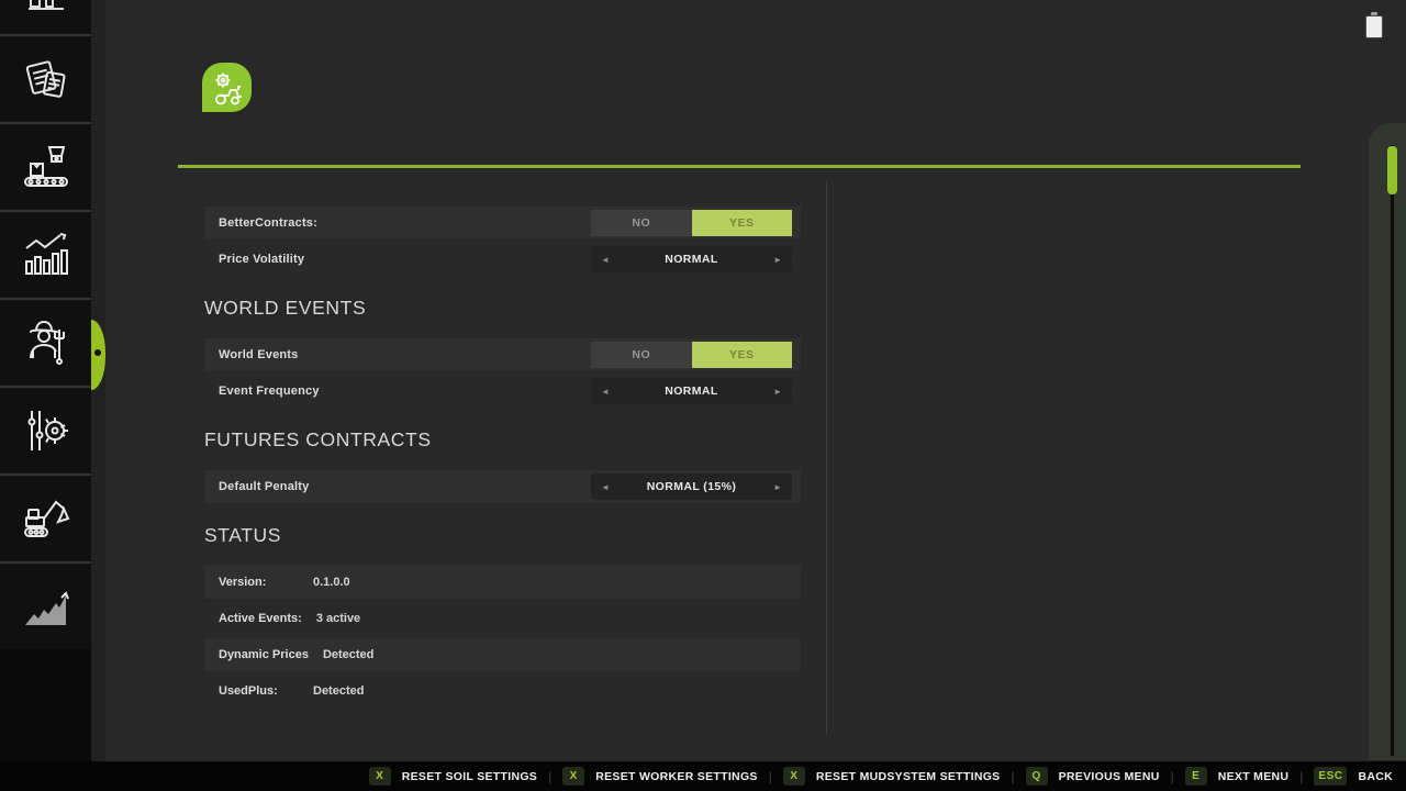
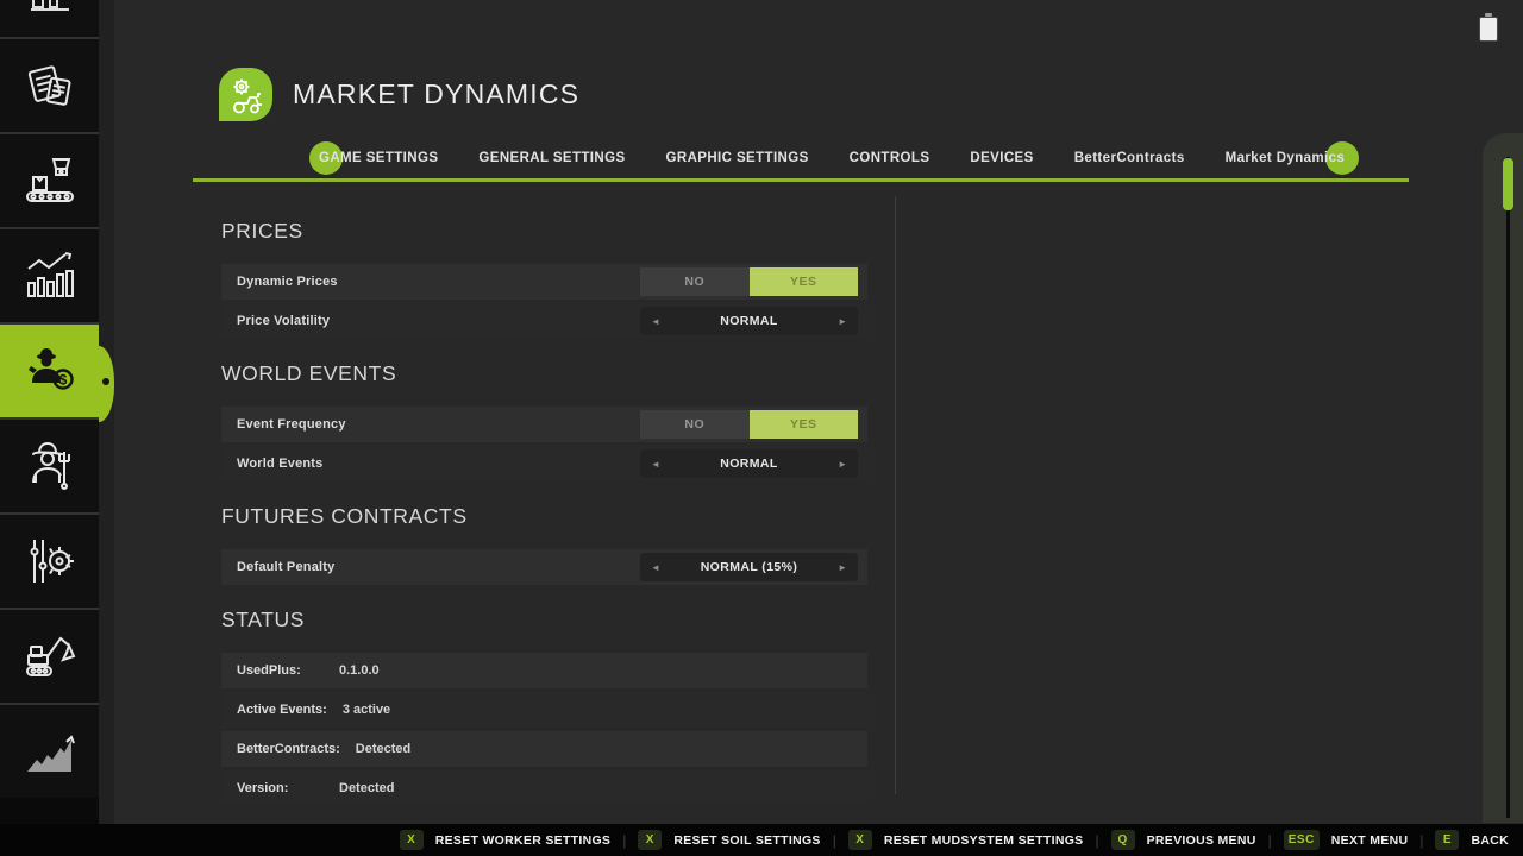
+ $
+ MARKET DYNAMICS
+ GAME SETTINGS
+ GENERAL SETTINGS
+ GRAPHIC SETTINGS
+ CONTROLS
+ DEVICES
+ BetterContracts
+ Market Dynamics
+ PRICES
- BetterContracts:
+ Dynamic Prices
  NO
  YES
  Price Volatility
  ◄
  NORMAL
  ►
  WORLD EVENTS
- World Events
+ Event Frequency
  NO
  YES
- Event Frequency
+ World Events
  ◄
  NORMAL
  ►
  FUTURES CONTRACTS
  Default Penalty
  ◄
  NORMAL (15%)
  ►
  STATUS
- Version:
+ UsedPlus:
  0.1.0.0
  Active Events:
  3 active
- Dynamic Prices
+ BetterContracts:
  Detected
- UsedPlus:
+ Version:
  Detected
  X
- RESET SOIL SETTINGS
+ RESET WORKER SETTINGS
  |
  X
- RESET WORKER SETTINGS
+ RESET SOIL SETTINGS
  |
  X
  RESET MUDSYSTEM SETTINGS
  |
  Q
  PREVIOUS MENU
  |
- E
+ ESC
  NEXT MENU
  |
- ESC
+ E
  BACK
